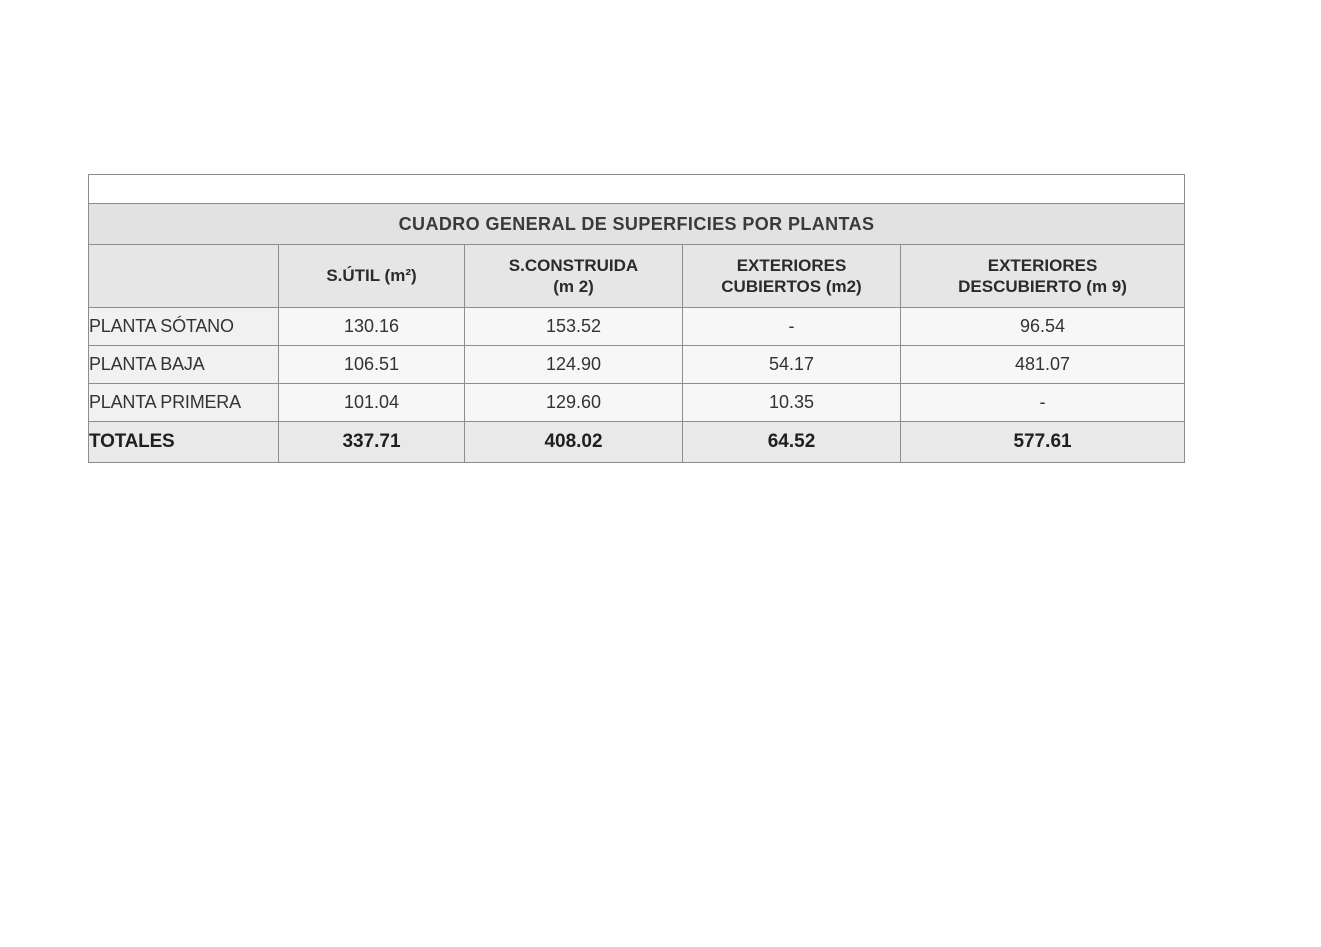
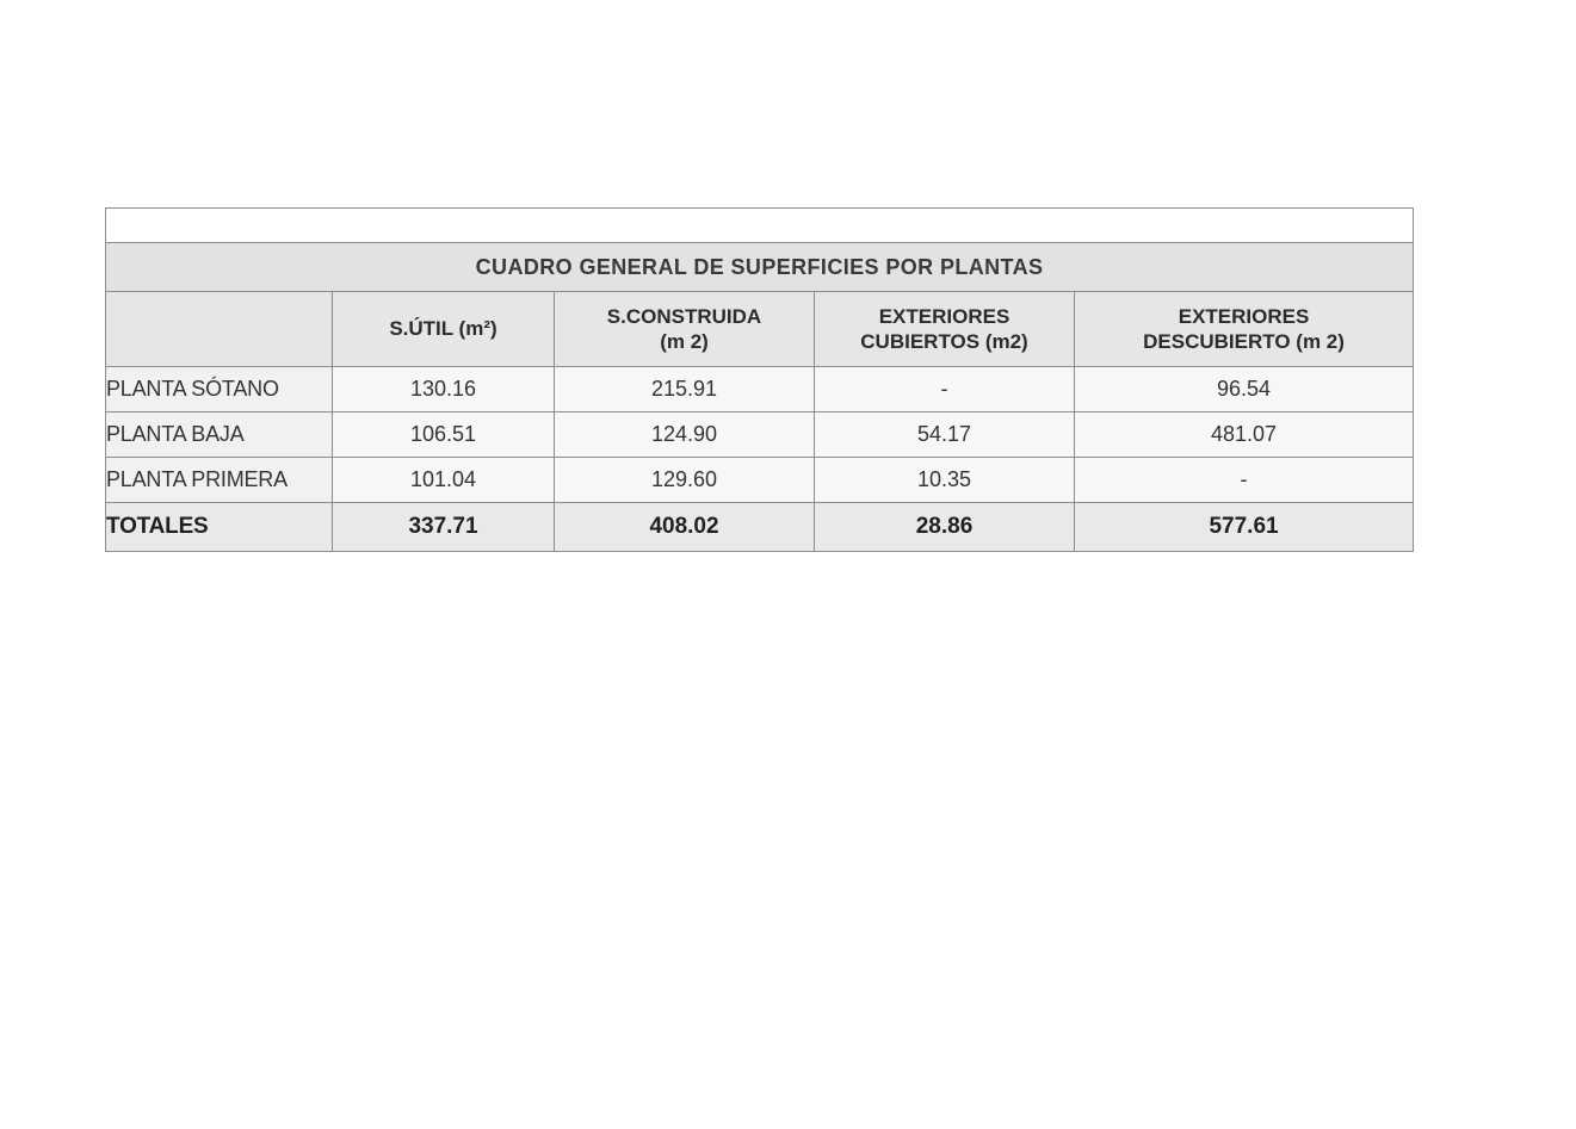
  CUADRO GENERAL DE SUPERFICIES POR PLANTAS
- 	S.ÚTIL (m²)	S.CONSTRUIDA (m 2)	EXTERIORES CUBIERTOS (m2)	EXTERIORES DESCUBIERTO (m 9)
+ 	S.ÚTIL (m²)	S.CONSTRUIDA (m 2)	EXTERIORES CUBIERTOS (m2)	EXTERIORES DESCUBIERTO (m 2)
- PLANTA SÓTANO	130.16	153.52	-	96.54
+ PLANTA SÓTANO	130.16	215.91	-	96.54
  PLANTA BAJA	106.51	124.90	54.17	481.07
  PLANTA PRIMERA	101.04	129.60	10.35	-
- TOTALES	337.71	408.02	64.52	577.61
+ TOTALES	337.71	408.02	28.86	577.61
